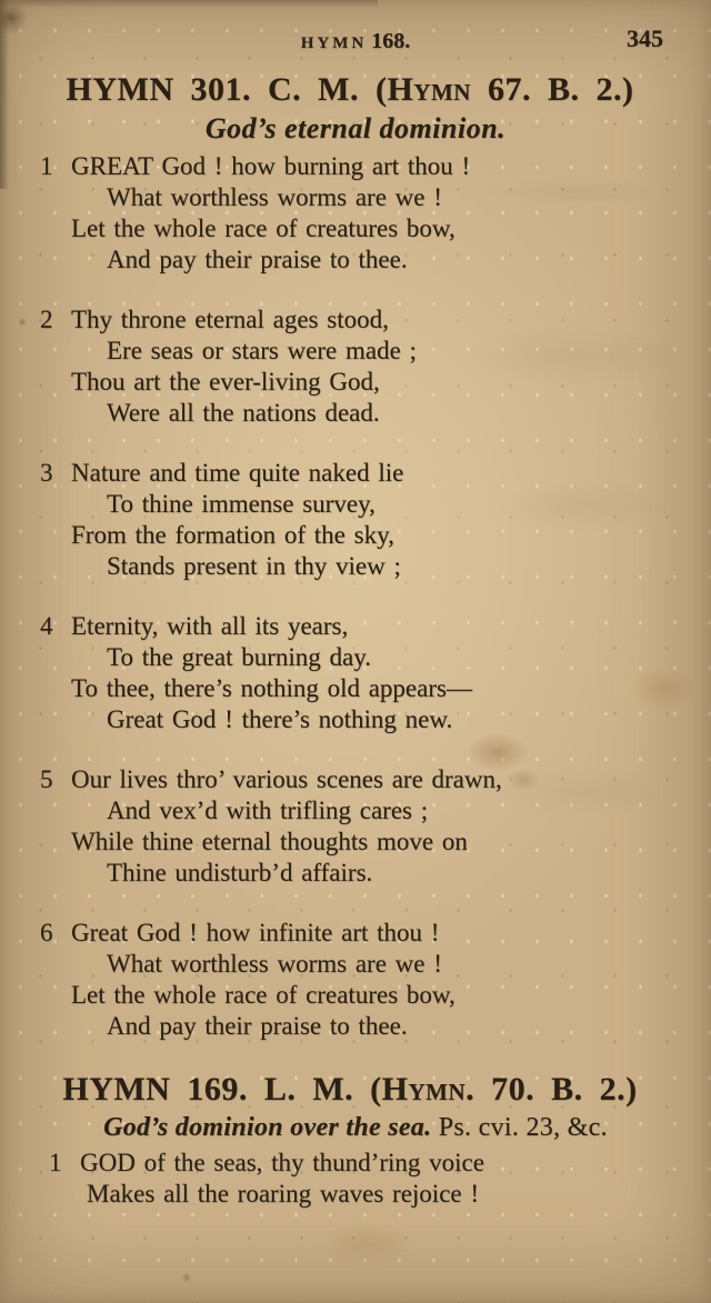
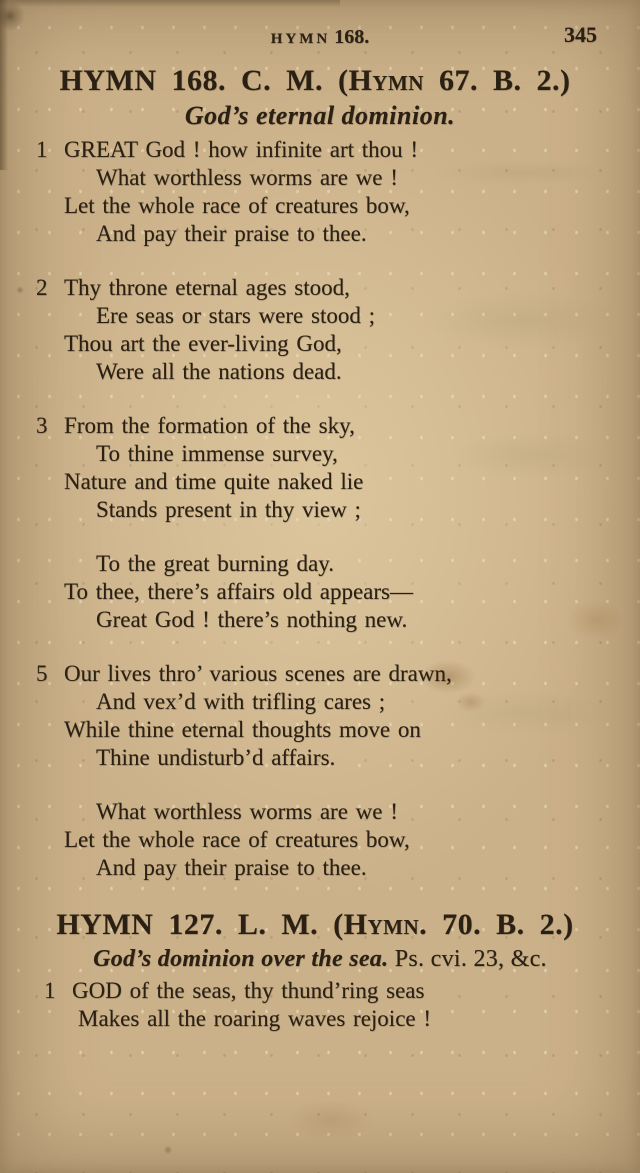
  HYMN 168.
  345
- HYMN 301. C. M. (Hymn 67. B. 2.)
+ HYMN 168. C. M. (Hymn 67. B. 2.)
  God’s eternal dominion.
- 1 GREAT God ! how burning art thou !
+ 1 GREAT God ! how infinite art thou !
  What worthless worms are we !
  Let the whole race of creatures bow,
  And pay their praise to thee.
  2 Thy throne eternal ages stood,
- Ere seas or stars were made ;
+ Ere seas or stars were stood ;
  Thou art the ever-living God,
  Were all the nations dead.
- 3 Nature and time quite naked lie
+ 3 From the formation of the sky,
  To thine immense survey,
- From the formation of the sky,
+ Nature and time quite naked lie
  Stands present in thy view ;
- 4 Eternity, with all its years,
  To the great burning day.
- To thee, there’s nothing old appears—
+ To thee, there’s affairs old appears—
  Great God ! there’s nothing new.
  5 Our lives thro’ various scenes are drawn,
  And vex’d with trifling cares ;
  While thine eternal thoughts move on
  Thine undisturb’d affairs.
- 6 Great God ! how infinite art thou !
  What worthless worms are we !
  Let the whole race of creatures bow,
  And pay their praise to thee.
- HYMN 169. L. M. (Hymn. 70. B. 2.)
+ HYMN 127. L. M. (Hymn. 70. B. 2.)
  God’s dominion over the sea. Ps. cvi. 23, &c.
- 1 GOD of the seas, thy thund’ring voice
+ 1 GOD of the seas, thy thund’ring seas
  Makes all the roaring waves rejoice !
